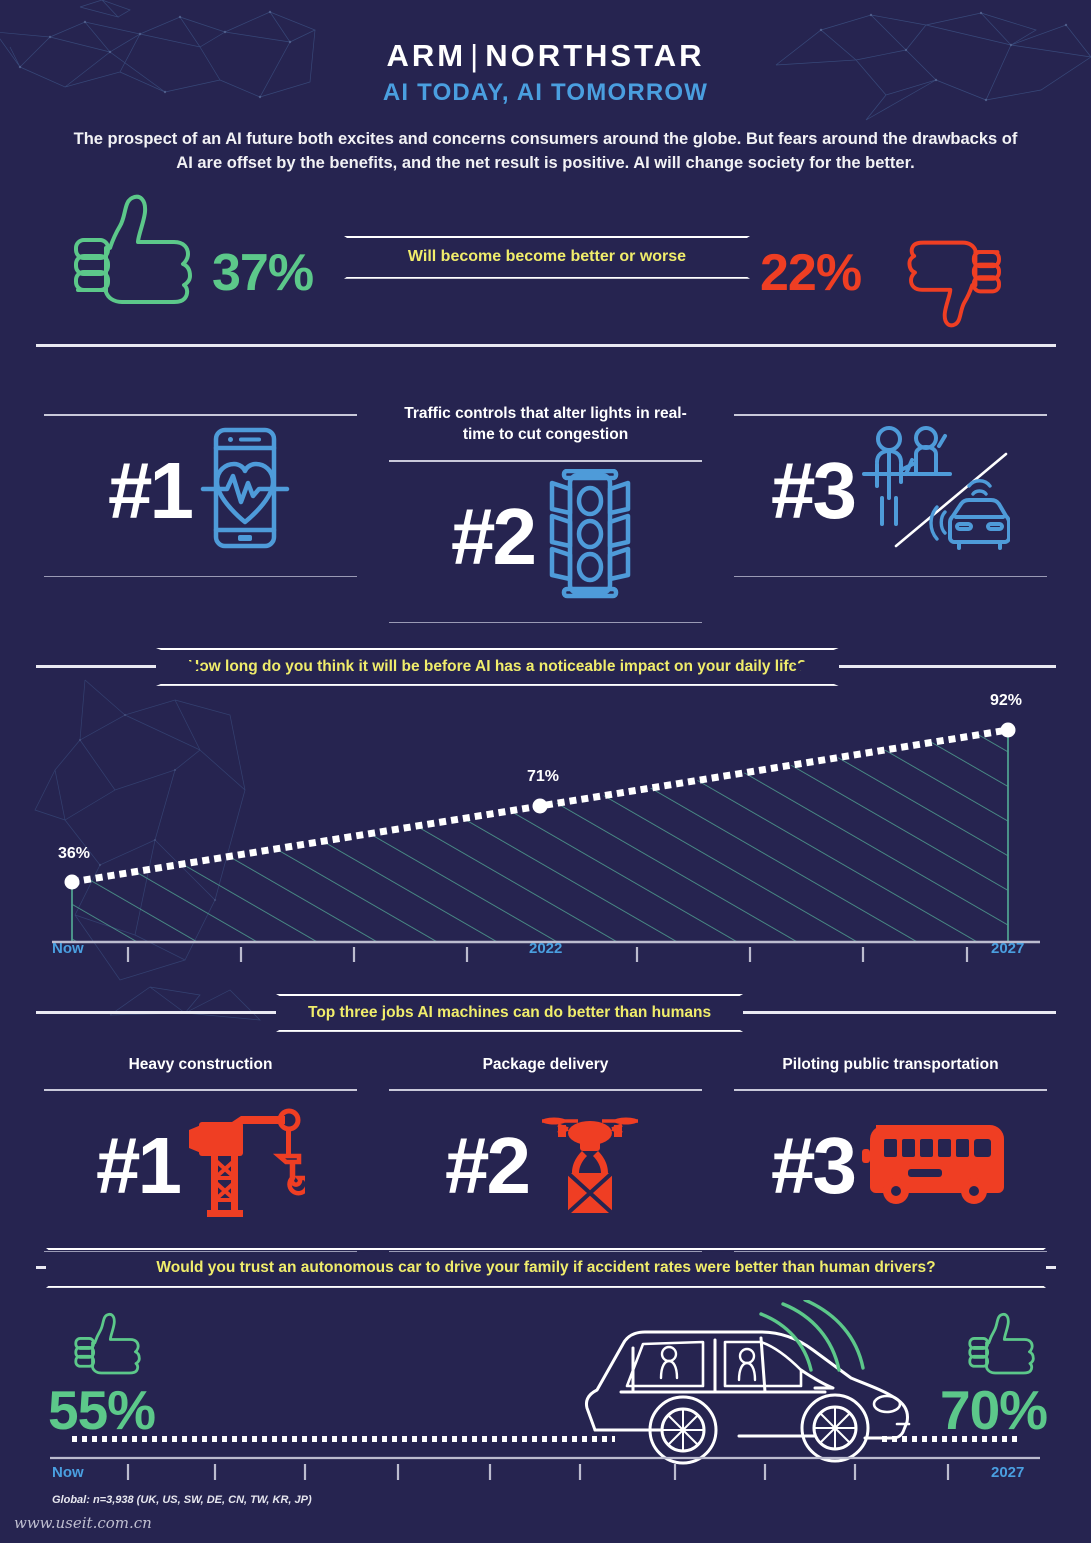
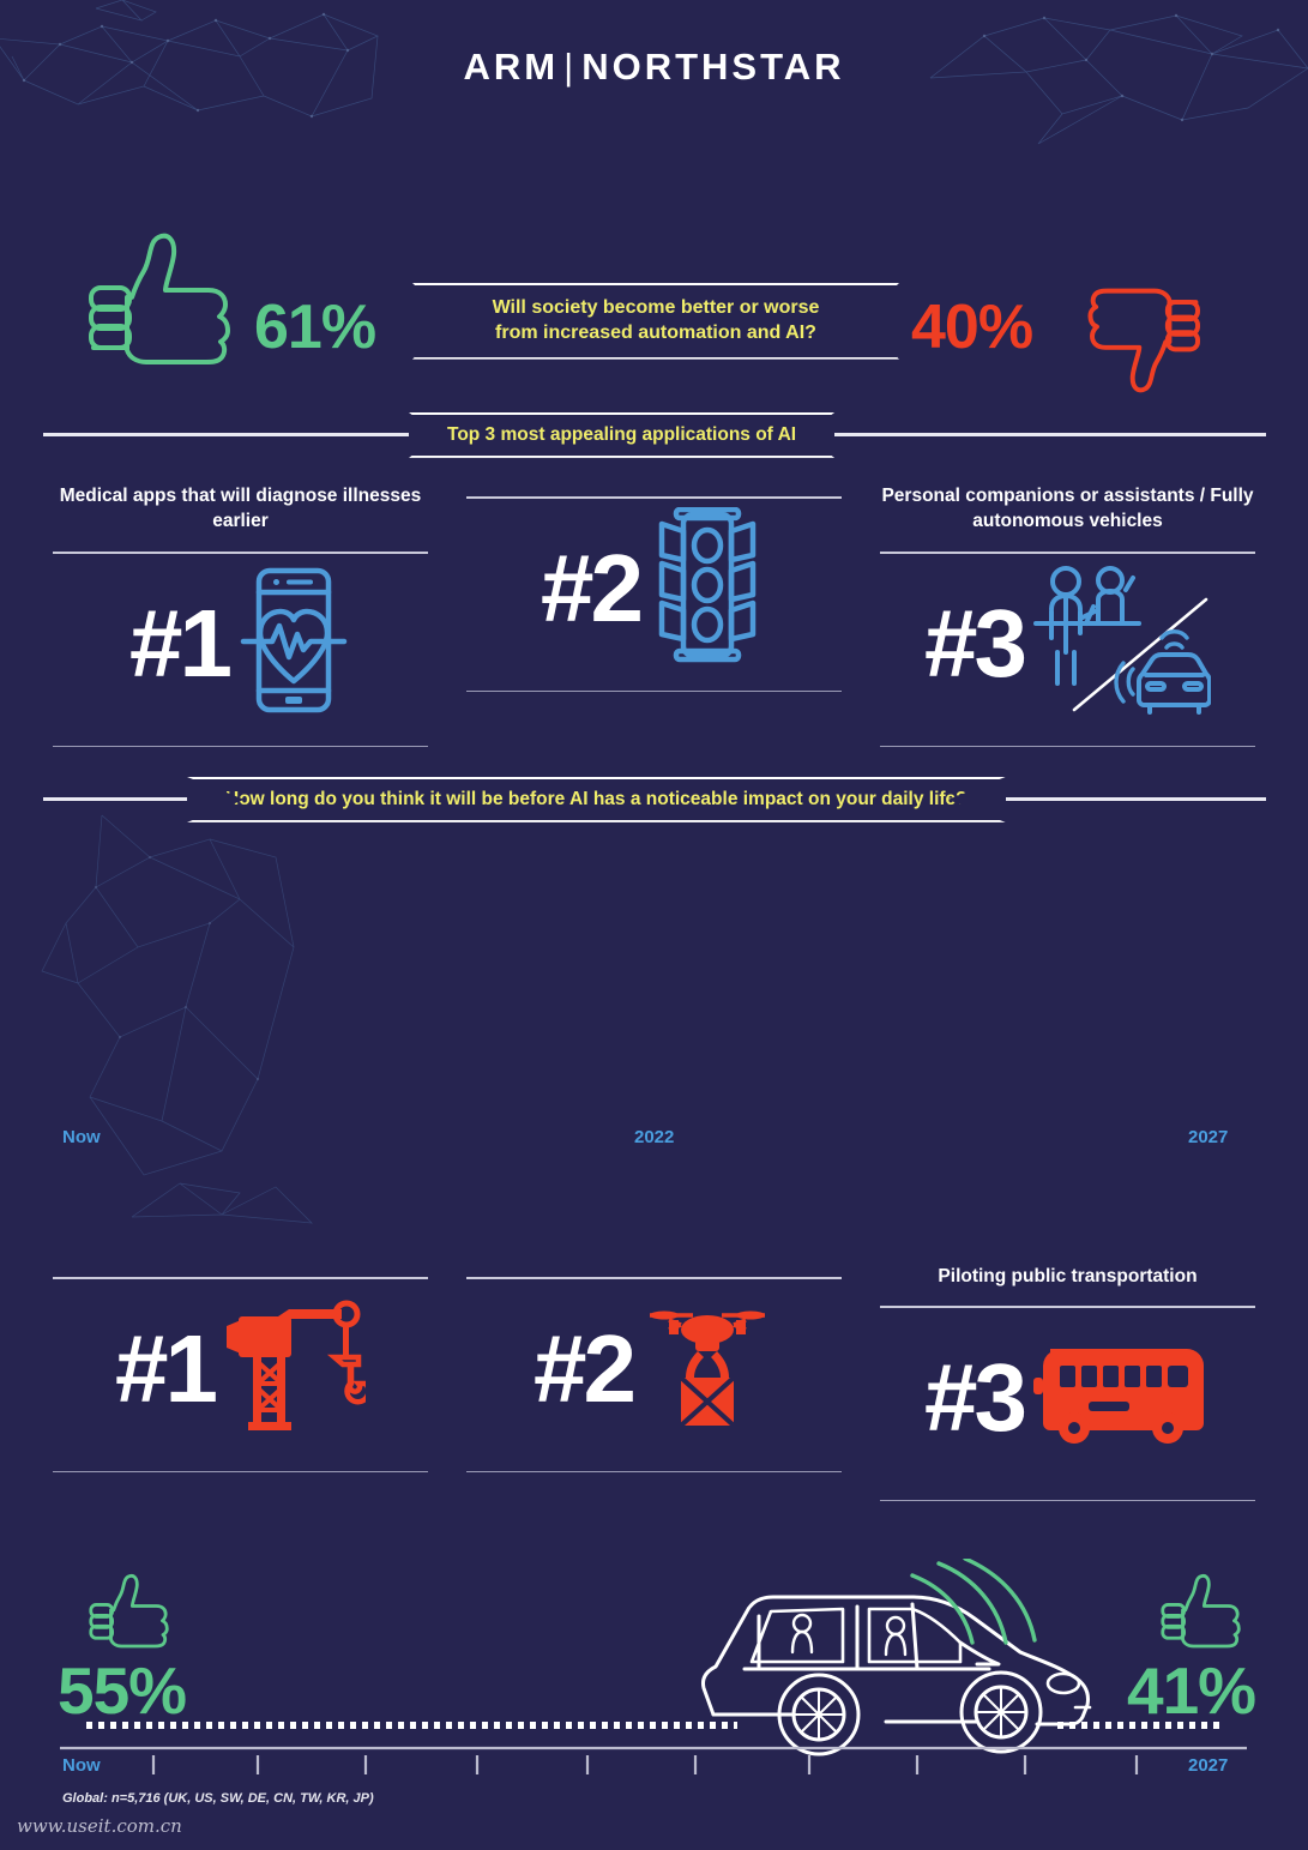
  ARM|NORTHSTAR
- AI TODAY, AI TOMORROW
- The prospect of an AI future both excites and concerns consumers around the globe. But fears around the drawbacks of AI are offset by the benefits, and the net result is positive. AI will change society for the better.
- 37%
+ 61%
- Will become become better or worse
+ Will society become better or worse
+ from increased automation and AI?
- 22%
+ 40%
+ Top 3 most appealing applications of AI
+ Medical apps that will diagnose illnesses earlier
  #1
- Traffic controls that alter lights in real-time to cut congestion
  #2
+ Personal companions or assistants / Fully autonomous vehicles
  #3
  ow long do you think it will be before AI has a noticeable impact on your daily lif
- 36%
- 71%
- 92%
  Now
  2022
  2027
- Top three jobs AI machines can do better than humans
- Heavy construction
  #1
- Package delivery
  #2
  Piloting public transportation
  #3
- Would you trust an autonomous car to drive your family if accident rates were better than human drivers?
  55%
- 70%
+ 41%
  Now
  2027
- Global: n=3,938 (UK, US, SW, DE, CN, TW, KR, JP)
+ Global: n=5,716 (UK, US, SW, DE, CN, TW, KR, JP)
  www.useit.com.cn
